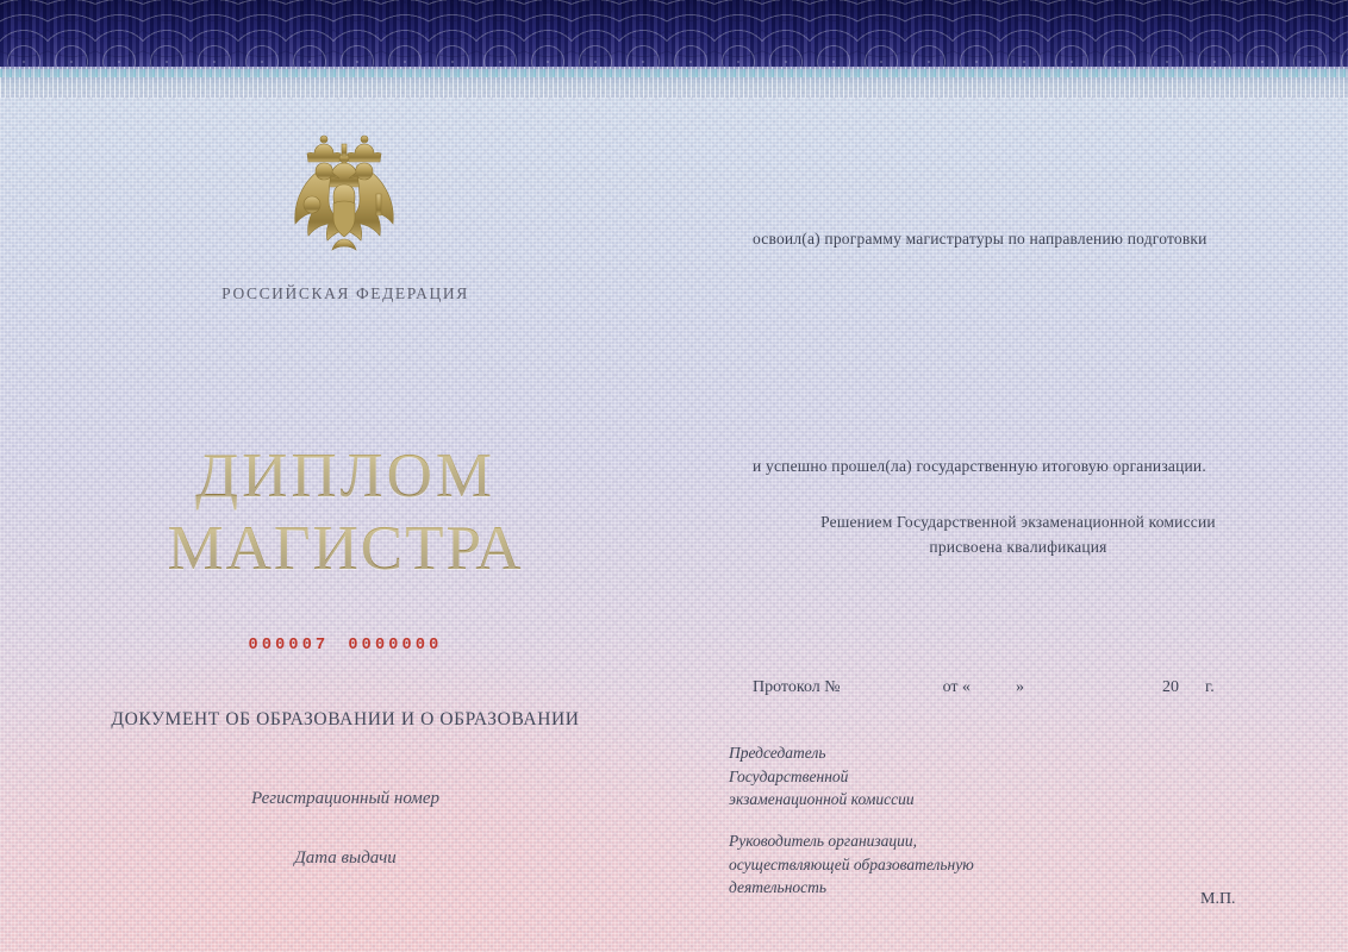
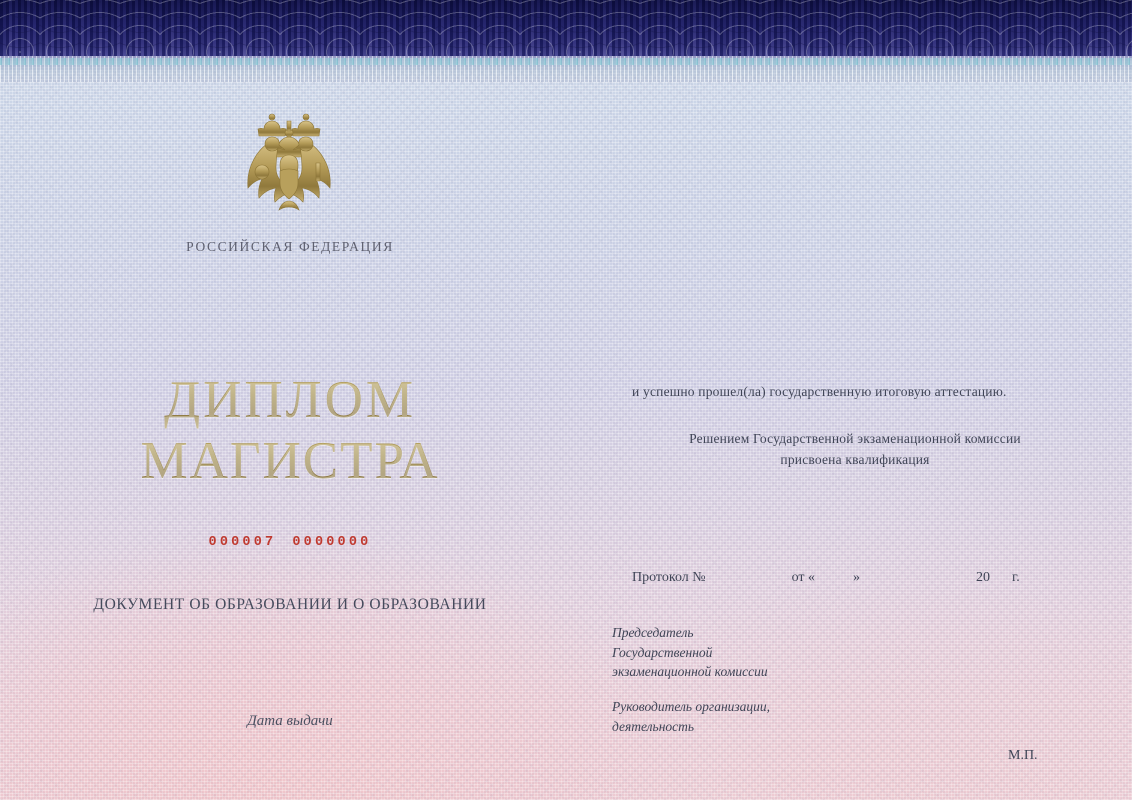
  РОССИЙСКАЯ ФЕДЕРАЦИЯ
  ДИПЛОМ
  МАГИСТРА
  000007 0000000
  ДОКУМЕНТ ОБ ОБРАЗОВАНИИ И О ОБРАЗОВАНИИ
- Регистрационный номер
  Дата выдачи
- освоил(а) программу магистратуры по направлению подготовки
- и успешно прошел(ла) государственную итоговую организации.
+ и успешно прошел(ла) государственную итоговую аттестацию.
  Решением Государственной экзаменационной комиссии
  присвоена квалификация
  Протокол №
  от «
  »
  20
  г.
  Председатель
  Государственной
  экзаменационной комиссии
  Руководитель организации,
- осуществляющей образовательную
  деятельность
  М.П.
